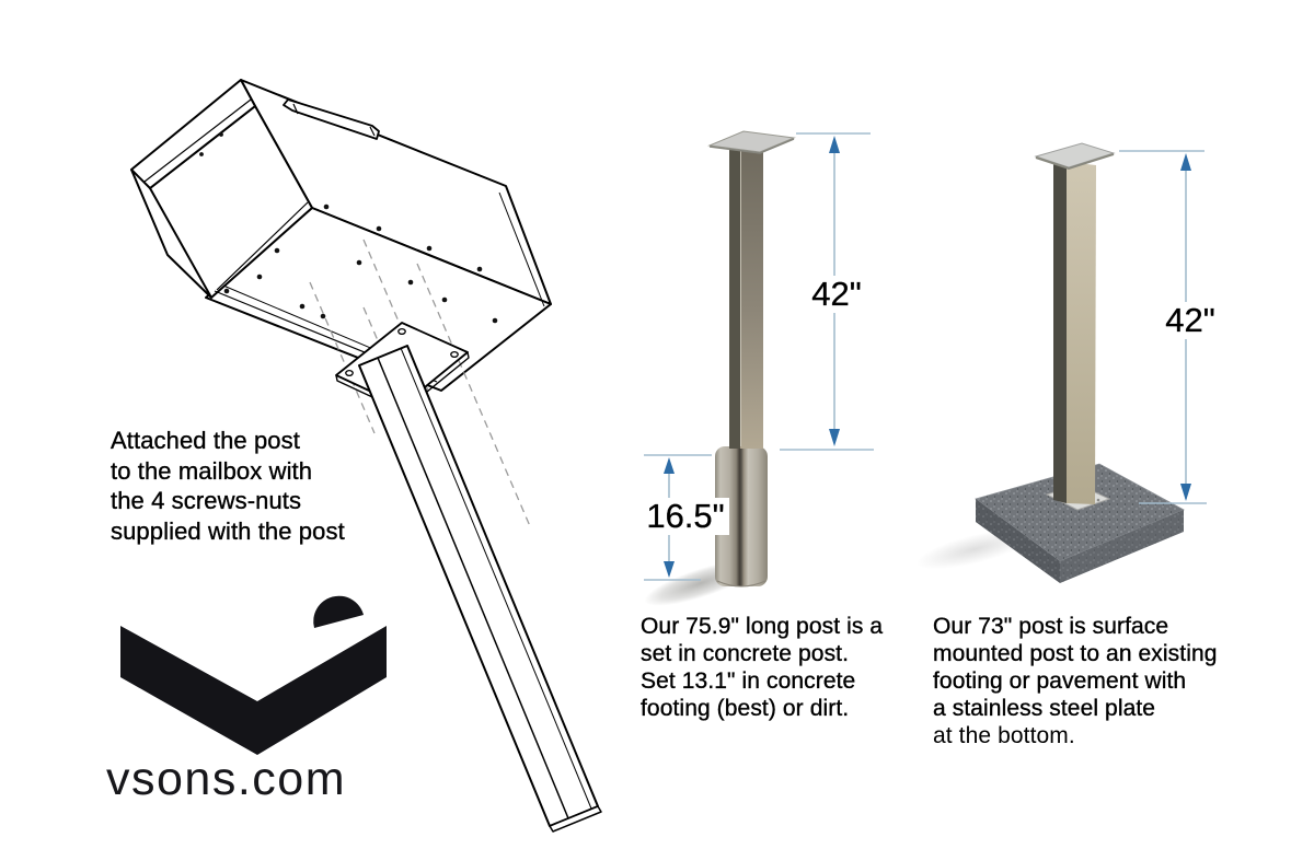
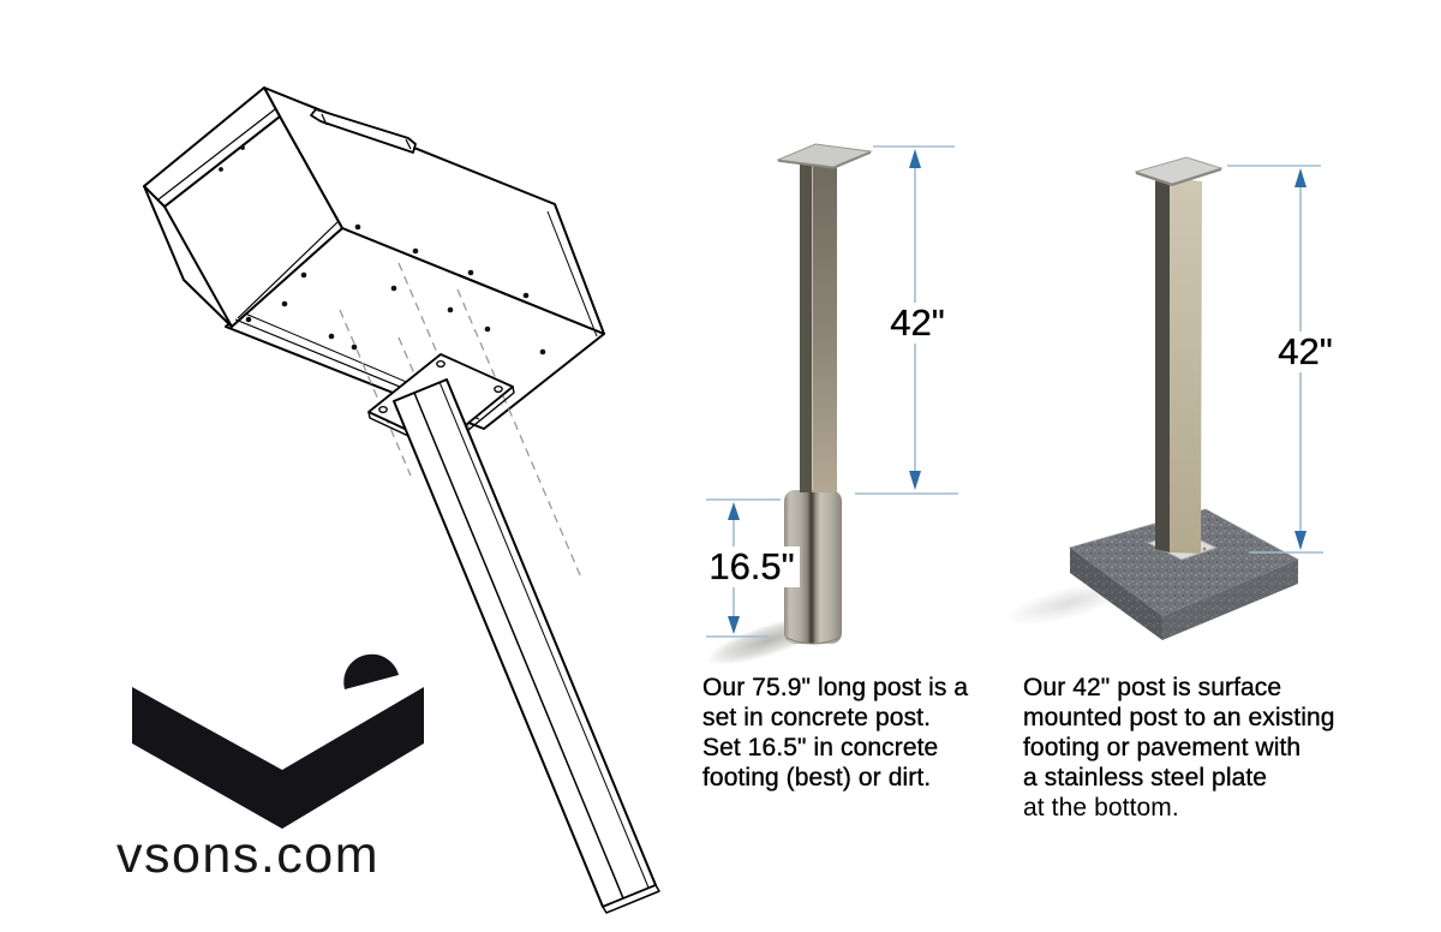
- Attached the post
- to the mailbox with
- the 4 screws-nuts
- supplied with the post
  Our 75.9" long post is a
  set in concrete post.
- Set 13.1" in concrete
+ Set 16.5" in concrete
  footing (best) or dirt.
- Our 73" post is surface
+ Our 42" post is surface
  mounted post to an existing
  footing or pavement with
  a stainless steel plate
  at the bottom.
  42"
  16.5"
  42"
  vsons.com
